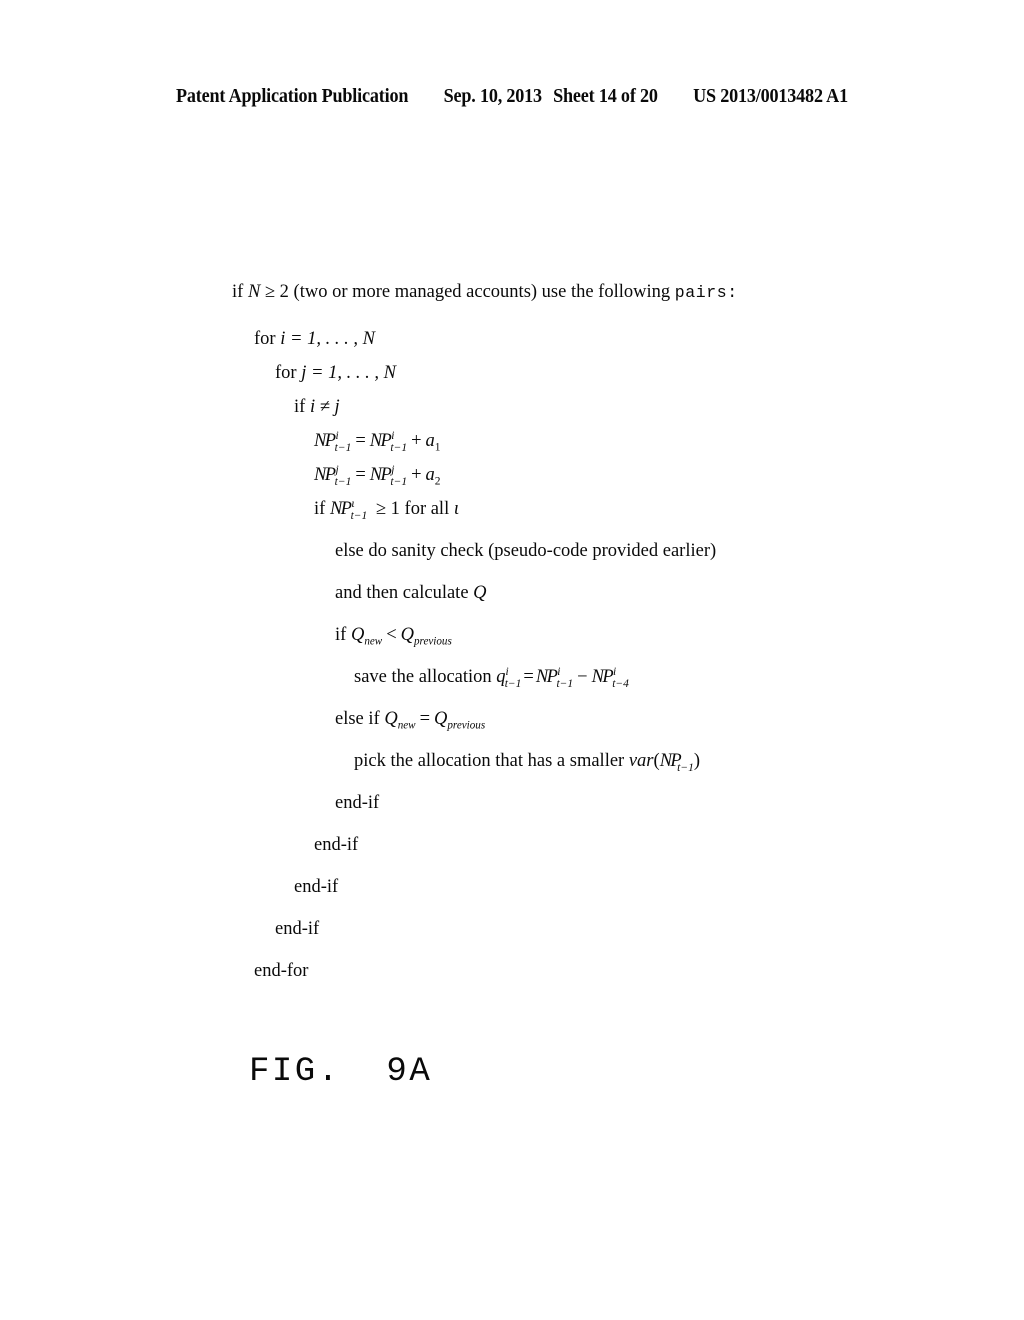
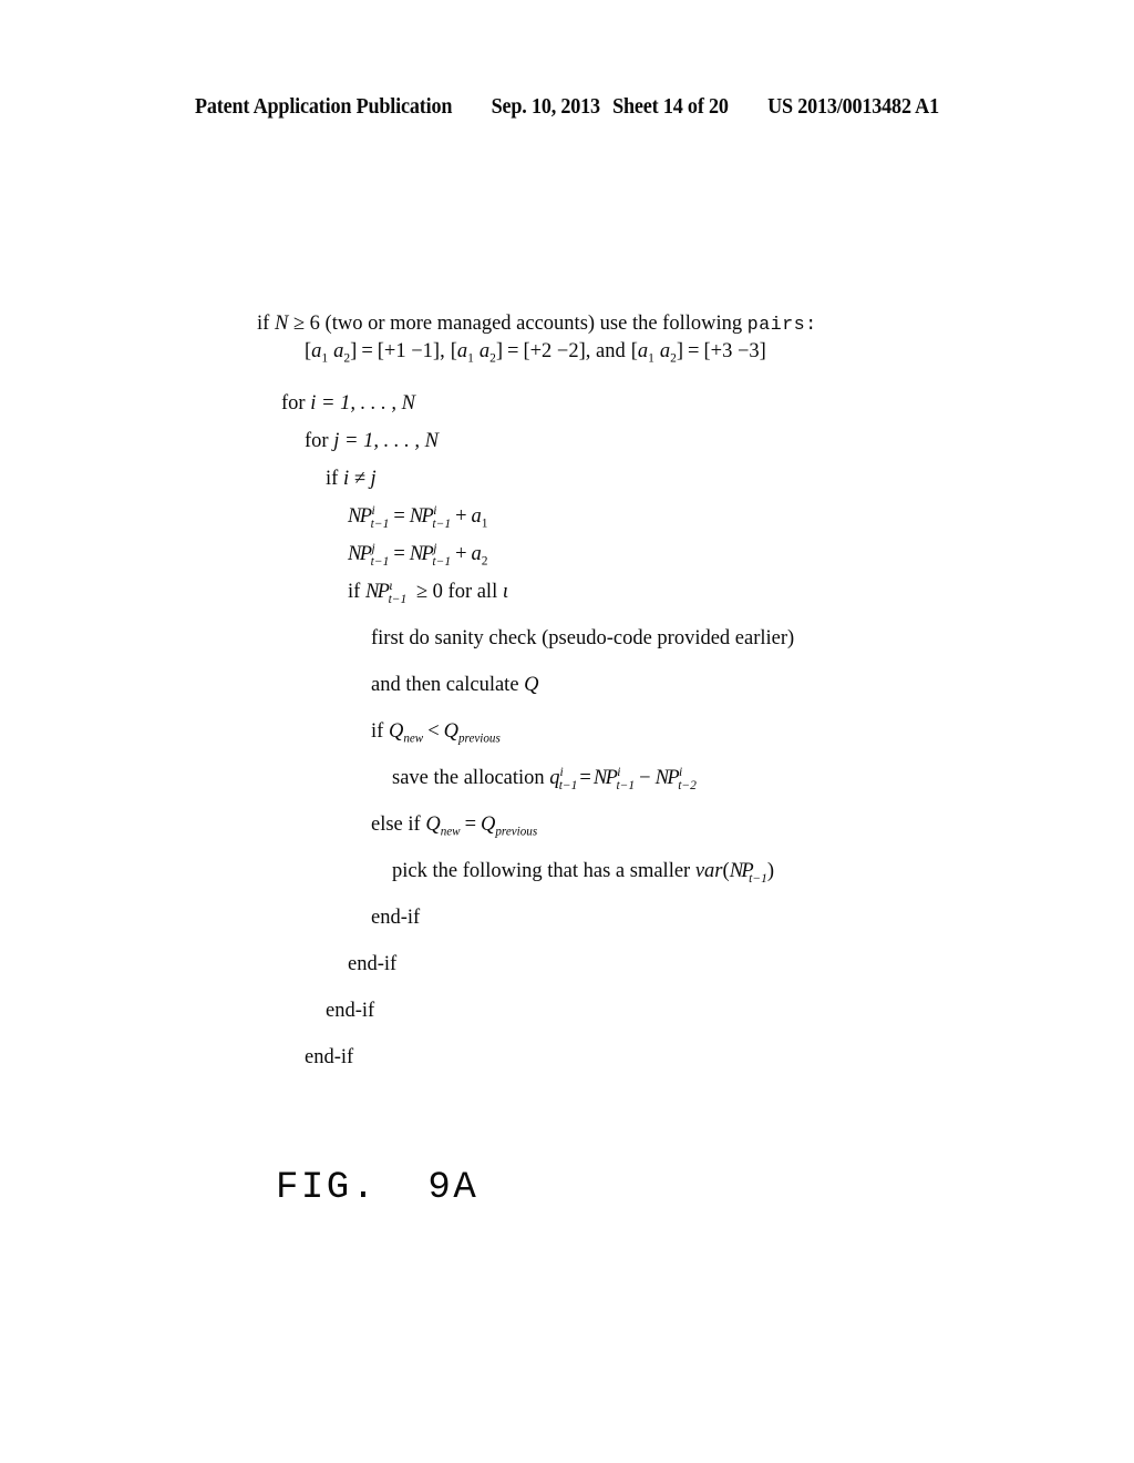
  Patent Application Publication Sep. 10, 2013 Sheet 14 of 20 US 2013/0013482 A1
- if N ≥ 2 (two or more managed accounts) use the following pairs:
+ if N ≥ 6 (two or more managed accounts) use the following pairs:
+ [a1a2] = [+1 −1], [a1a2] = [+2 −2], and [a1a2] = [+3 −3]
  for i = 1, . . . , N
  for j = 1, . . . , N
  if i ≠ j
  NPit−1= NPit−1+ a1
  NPjt−1= NPjt−1+ a2
- if NPιt−1 ≥ 1 for all ι
+ if NPιt−1 ≥ 0 for all ι
- else do sanity check (pseudo-code provided earlier)
+ first do sanity check (pseudo-code provided earlier)
  and then calculate Q
  if Qnew< Qprevious
- save the allocation qit−1=NPit−1− NPit−4
+ save the allocation qit−1=NPit−1− NPit−2
  else if Qnew= Qprevious
- pick the allocation that has a smaller var(NPt−1)
+ pick the following that has a smaller var(NPt−1)
  end-if
  end-if
  end-if
  end-if
- end-for
  FIG. 9A
